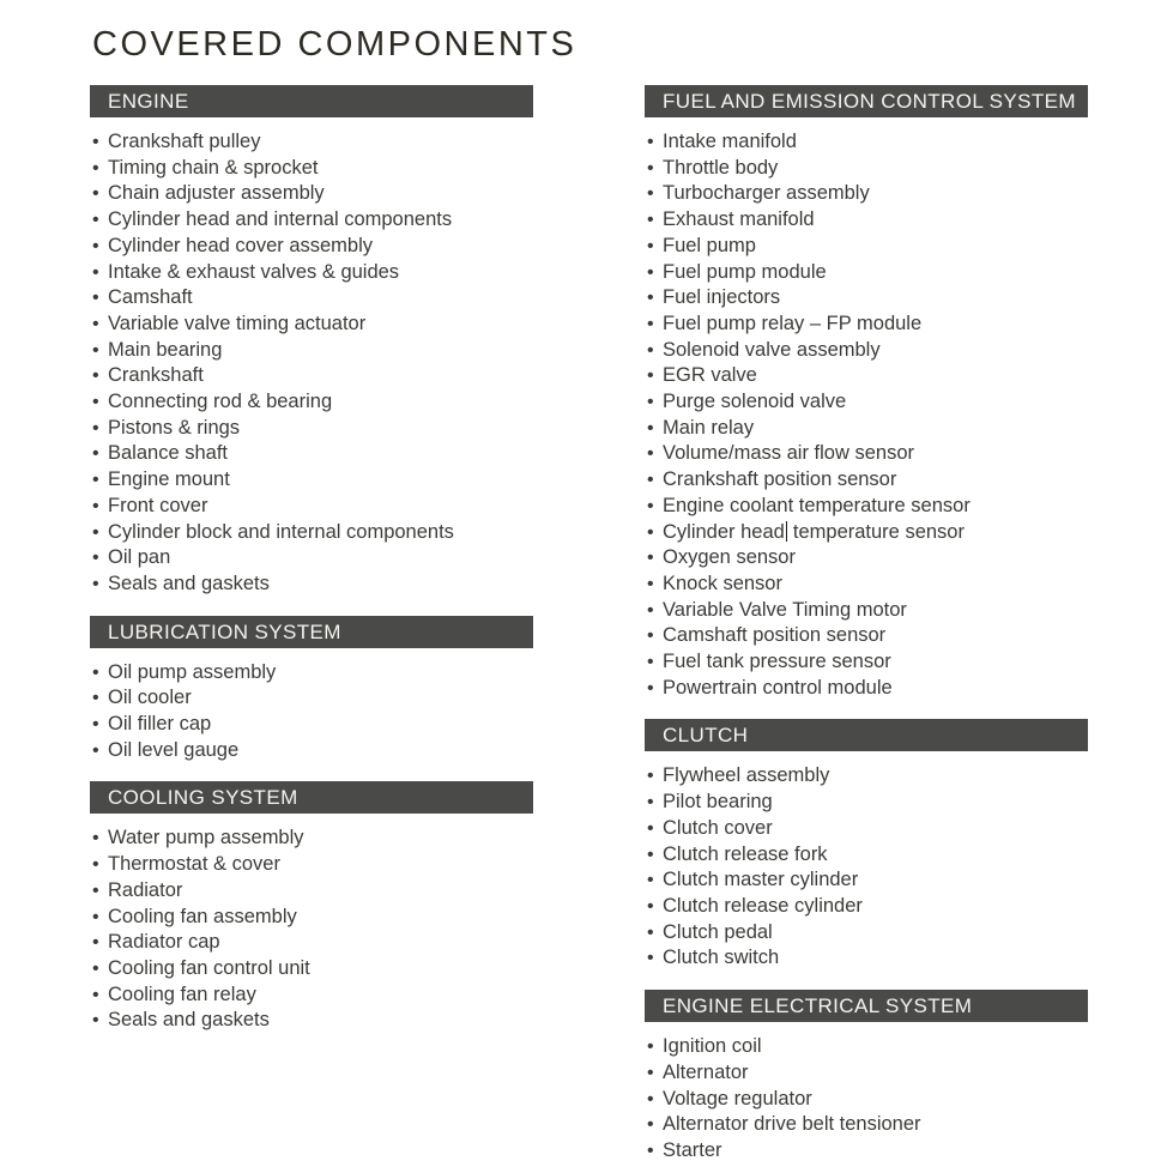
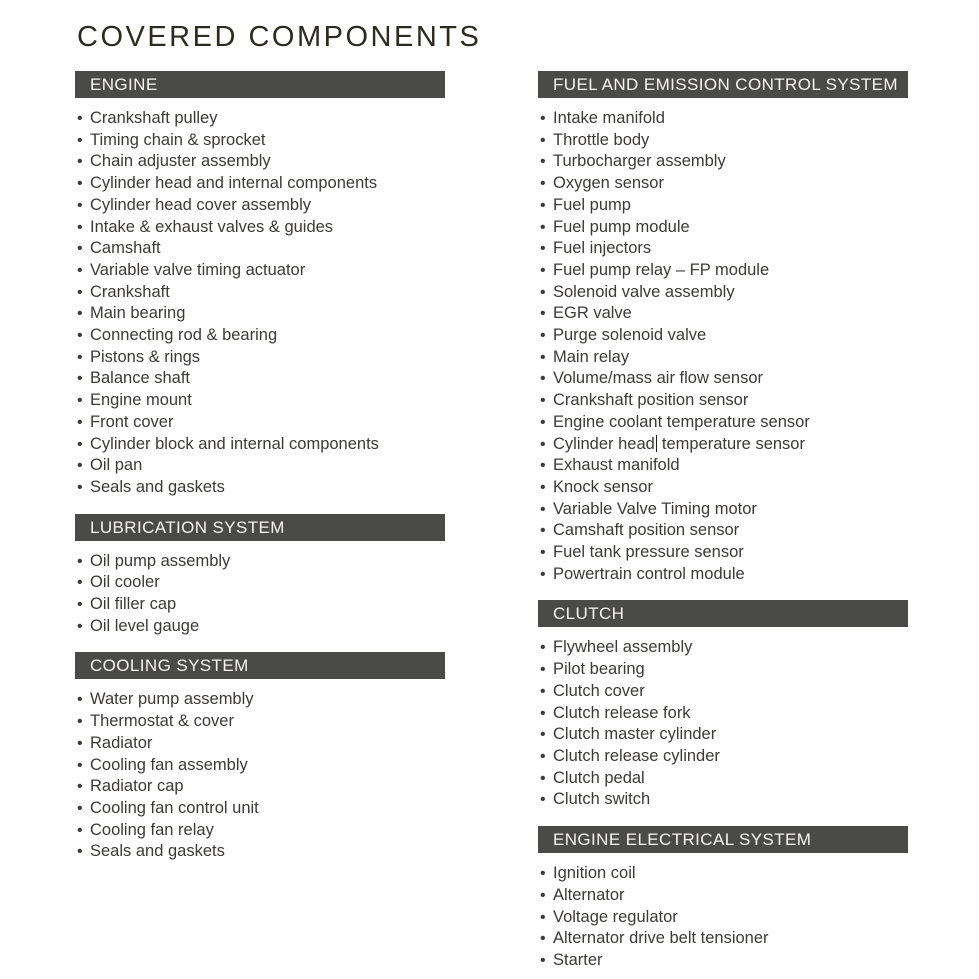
  COVERED COMPONENTS
  ENGINE
  •
  Crankshaft pulley
  •
  Timing chain & sprocket
  •
  Chain adjuster assembly
  •
  Cylinder head and internal components
  •
  Cylinder head cover assembly
  •
  Intake & exhaust valves & guides
  •
  Camshaft
  •
  Variable valve timing actuator
  •
- Main bearing
+ Crankshaft
  •
- Crankshaft
+ Main bearing
  •
  Connecting rod & bearing
  •
  Pistons & rings
  •
  Balance shaft
  •
  Engine mount
  •
  Front cover
  •
  Cylinder block and internal components
  •
  Oil pan
  •
  Seals and gaskets
  LUBRICATION SYSTEM
  •
  Oil pump assembly
  •
  Oil cooler
  •
  Oil filler cap
  •
  Oil level gauge
  COOLING SYSTEM
  •
  Water pump assembly
  •
  Thermostat & cover
  •
  Radiator
  •
  Cooling fan assembly
  •
  Radiator cap
  •
  Cooling fan control unit
  •
  Cooling fan relay
  •
  Seals and gaskets
  FUEL AND EMISSION CONTROL SYSTEM
  •
  Intake manifold
  •
  Throttle body
  •
  Turbocharger assembly
  •
- Exhaust manifold
+ Oxygen sensor
  •
  Fuel pump
  •
  Fuel pump module
  •
  Fuel injectors
  •
  Fuel pump relay – FP module
  •
  Solenoid valve assembly
  •
  EGR valve
  •
  Purge solenoid valve
  •
  Main relay
  •
  Volume/mass air flow sensor
  •
  Crankshaft position sensor
  •
  Engine coolant temperature sensor
  •
  Cylinder head temperature sensor
  •
- Oxygen sensor
+ Exhaust manifold
  •
  Knock sensor
  •
  Variable Valve Timing motor
  •
  Camshaft position sensor
  •
  Fuel tank pressure sensor
  •
  Powertrain control module
  CLUTCH
  •
  Flywheel assembly
  •
  Pilot bearing
  •
  Clutch cover
  •
  Clutch release fork
  •
  Clutch master cylinder
  •
  Clutch release cylinder
  •
  Clutch pedal
  •
  Clutch switch
  ENGINE ELECTRICAL SYSTEM
  •
  Ignition coil
  •
  Alternator
  •
  Voltage regulator
  •
  Alternator drive belt tensioner
  •
  Starter
